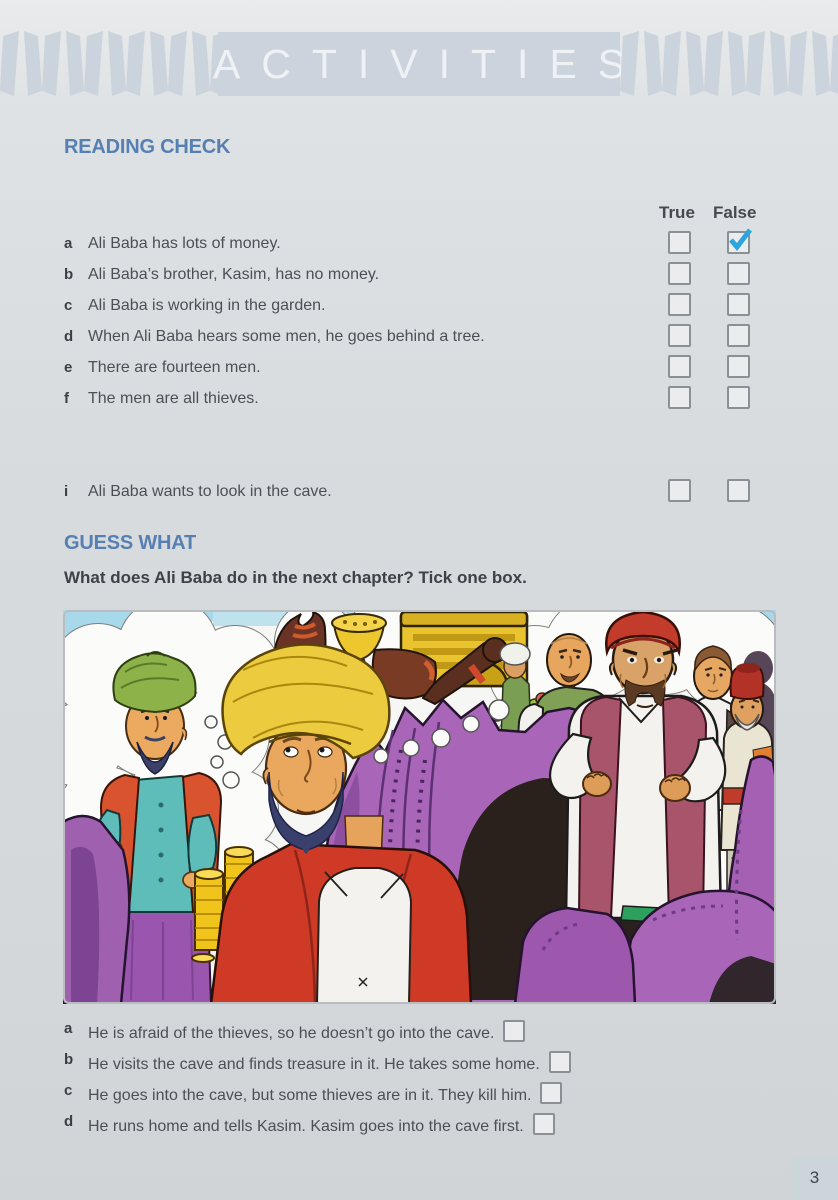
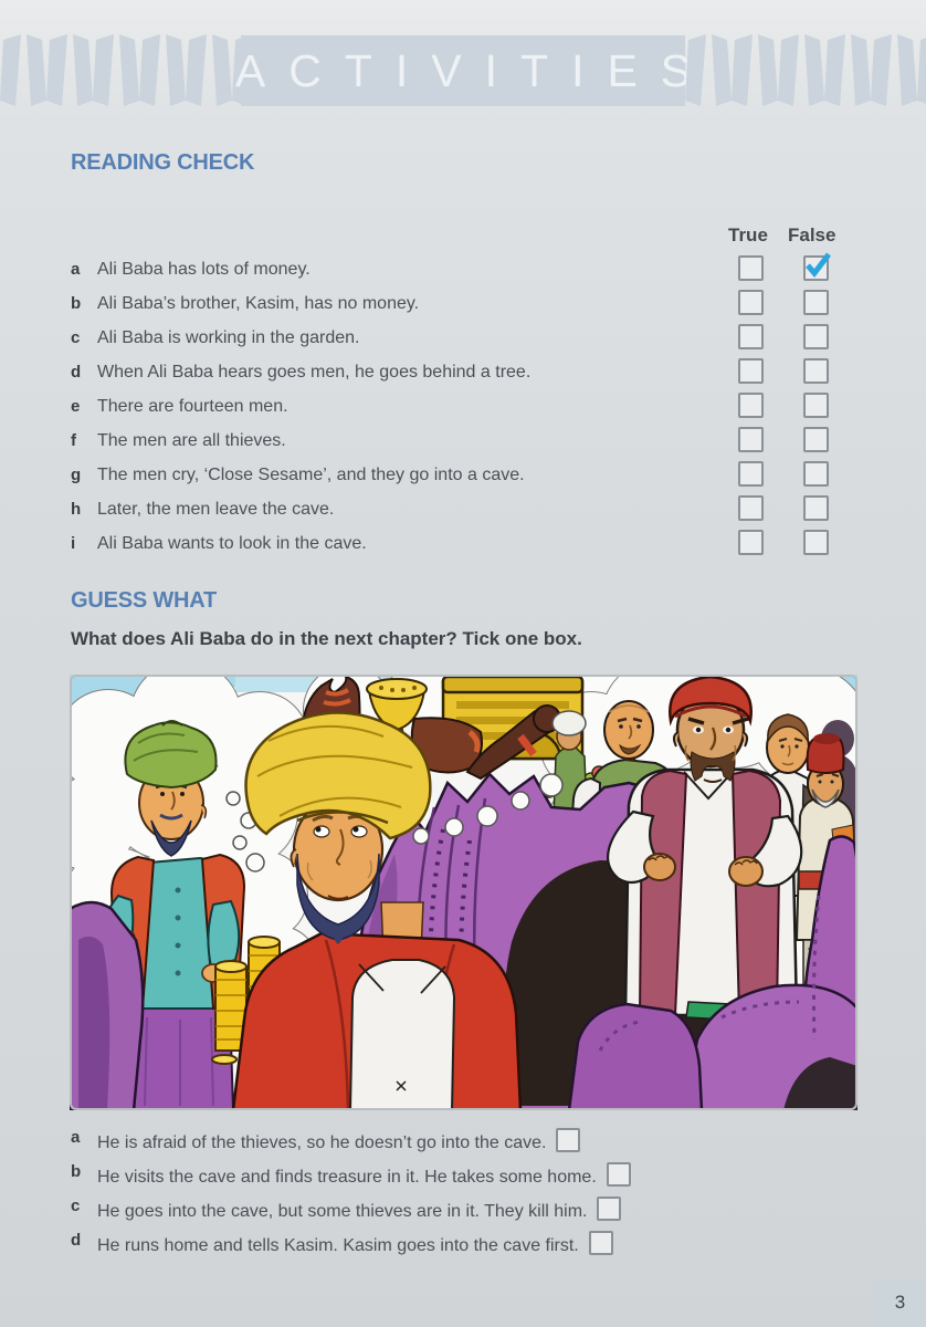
  ACTIVITIE
  READING CHECK
  True
  False
  a
  Ali Baba has lots of money.
  b
  Ali Baba’s brother, Kasim, has no money.
  c
  Ali Baba is working in the garden.
  d
- When Ali Baba hears some men, he goes behind a tree.
+ When Ali Baba hears goes men, he goes behind a tree.
  e
  There are fourteen men.
  f
  The men are all thieves.
+ g
+ The men cry, ‘Close Sesame’, and they go into a cave.
+ h
+ Later, the men leave the cave.
  i
  Ali Baba wants to look in the cave.
  GUESS WHAT
  What does Ali Baba do in the next chapter? Tick one box.
  a
  He is afraid of the thieves, so he doesn’t go into the cave.
  b
  He visits the cave and finds treasure in it. He takes some home.
  c
  He goes into the cave, but some thieves are in it. They kill him.
  d
  He runs home and tells Kasim. Kasim goes into the cave first.
  3
